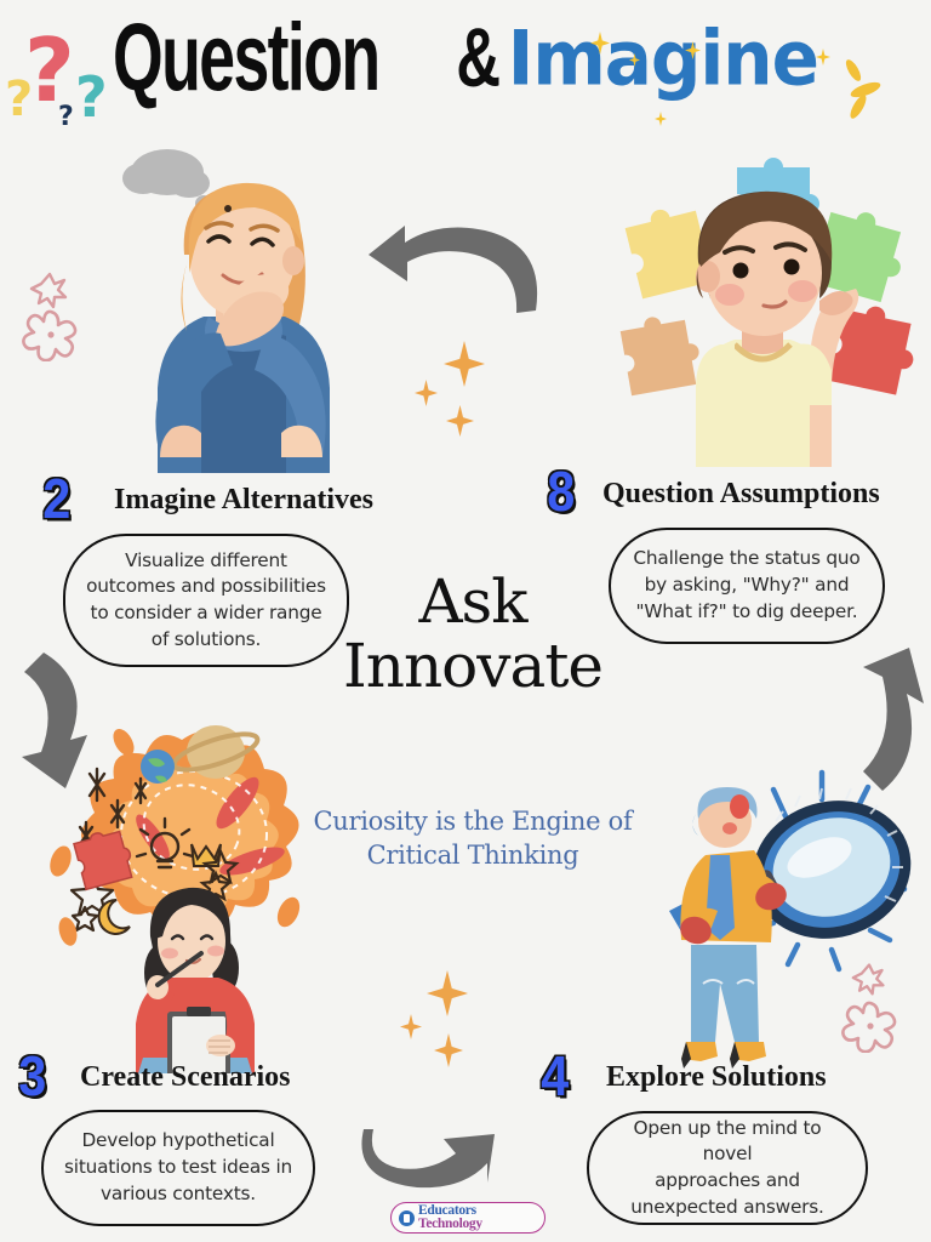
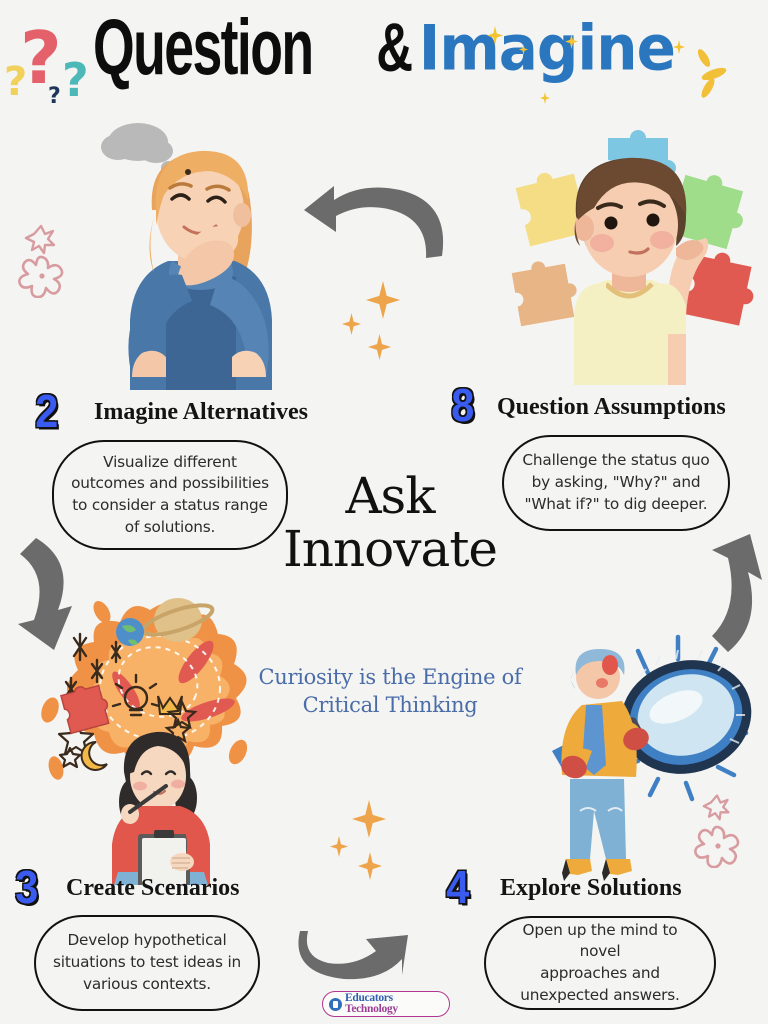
  ?
  ?
  ?
  ?
  Question &Imagine
  2
  Imagine Alternatives
  Visualize different
  outcomes and possibilities
- to consider a wider range
+ to consider a status range
  of solutions.
  8
  Question Assumptions
  Challenge the status quo
  by asking, "Why?" and
  "What if?" to dig deeper.
  Ask
  Innovate
  Curiosity is the Engine of
  Critical Thinking
  3
  Create Scenarios
  Develop hypothetical
  situations to test ideas in
  various contexts.
  4
  Explore Solutions
  Open up the mind to novel
  approaches and
  unexpected answers.
  Educators
  Technology
